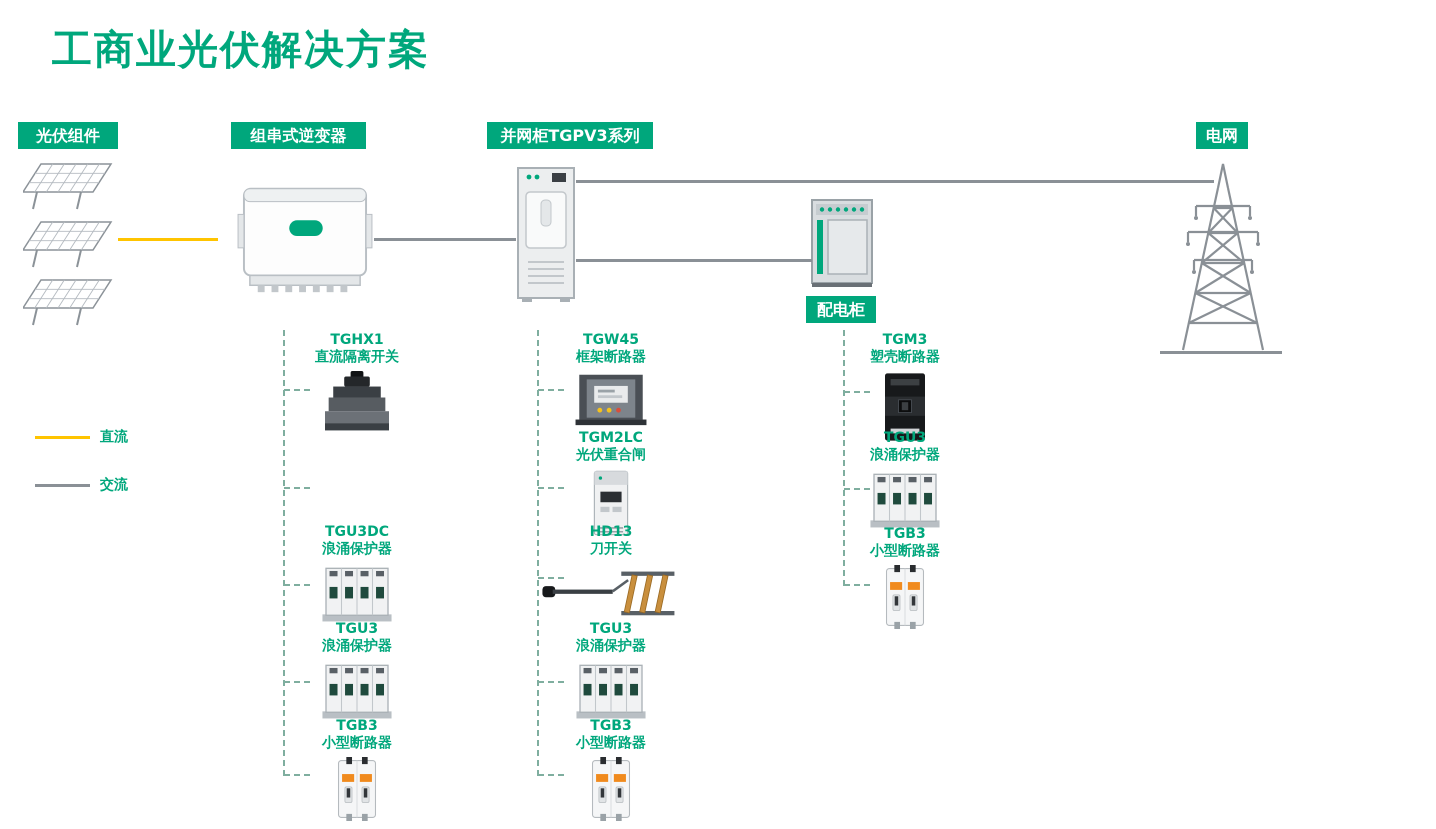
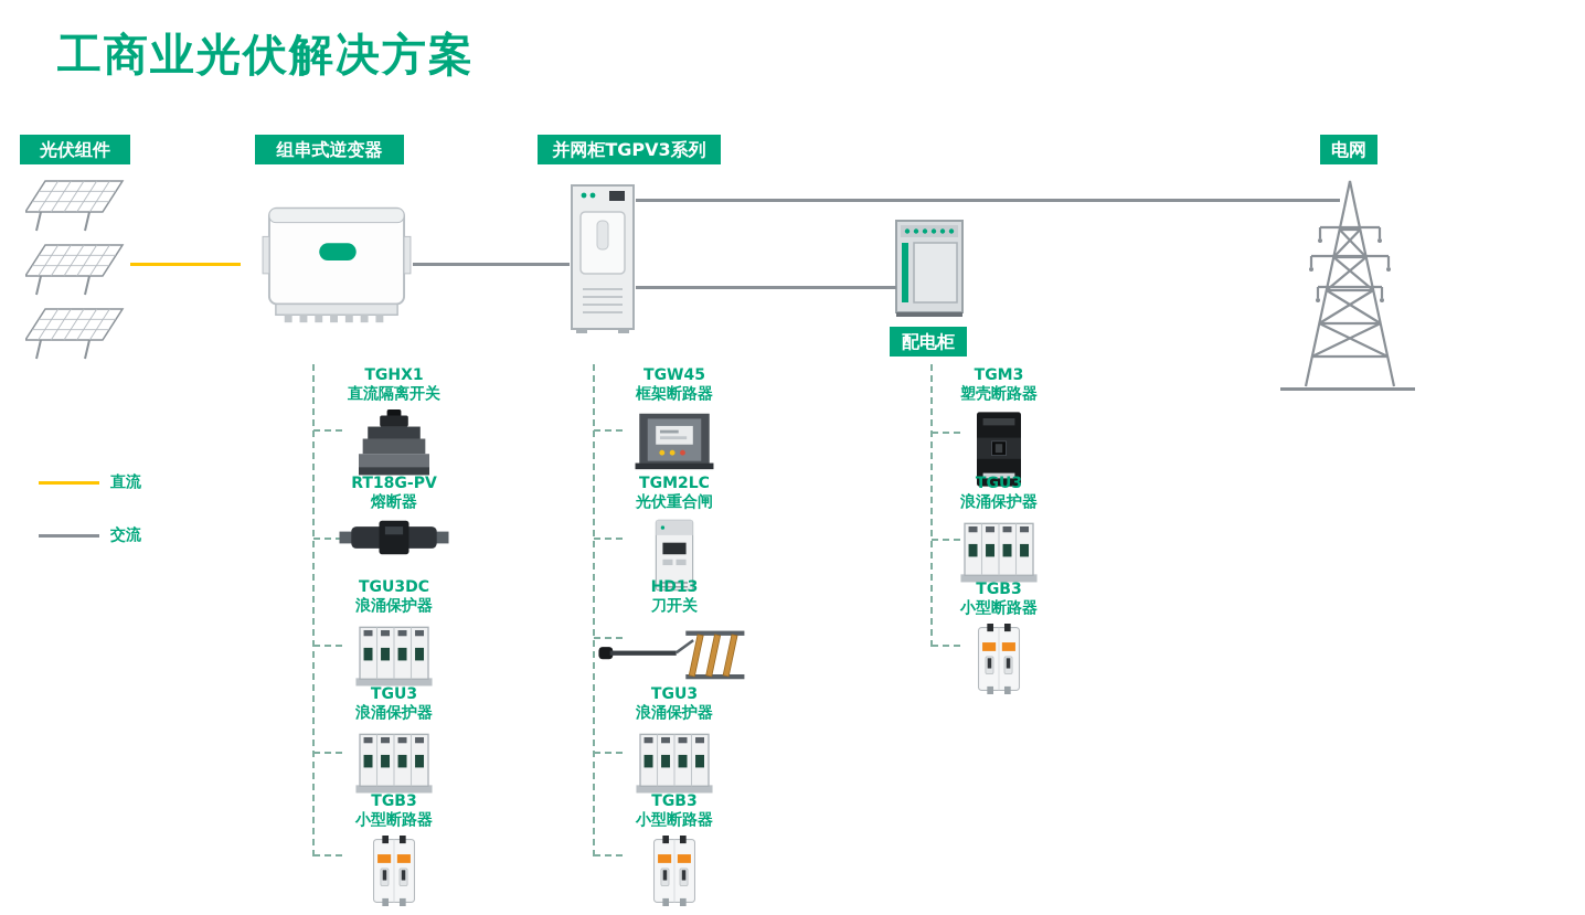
  工商业光伏解决方案
  光伏组件
  组串式逆变器
  并网柜TGPV3系列
  配电柜
  电网
  直流
  交流
  TGHX1
  直流隔离开关
+ RT18G-PV
+ 熔断器
  TGU3DC
  浪涌保护器
  TGU3
  浪涌保护器
  TGB3
  小型断路器
  TGW45
  框架断路器
  TGM2LC
  光伏重合闸
  HD13
  刀开关
  TGU3
  浪涌保护器
  TGB3
  小型断路器
  TGM3
  塑壳断路器
  TGU3
  浪涌保护器
  TGB3
  小型断路器
